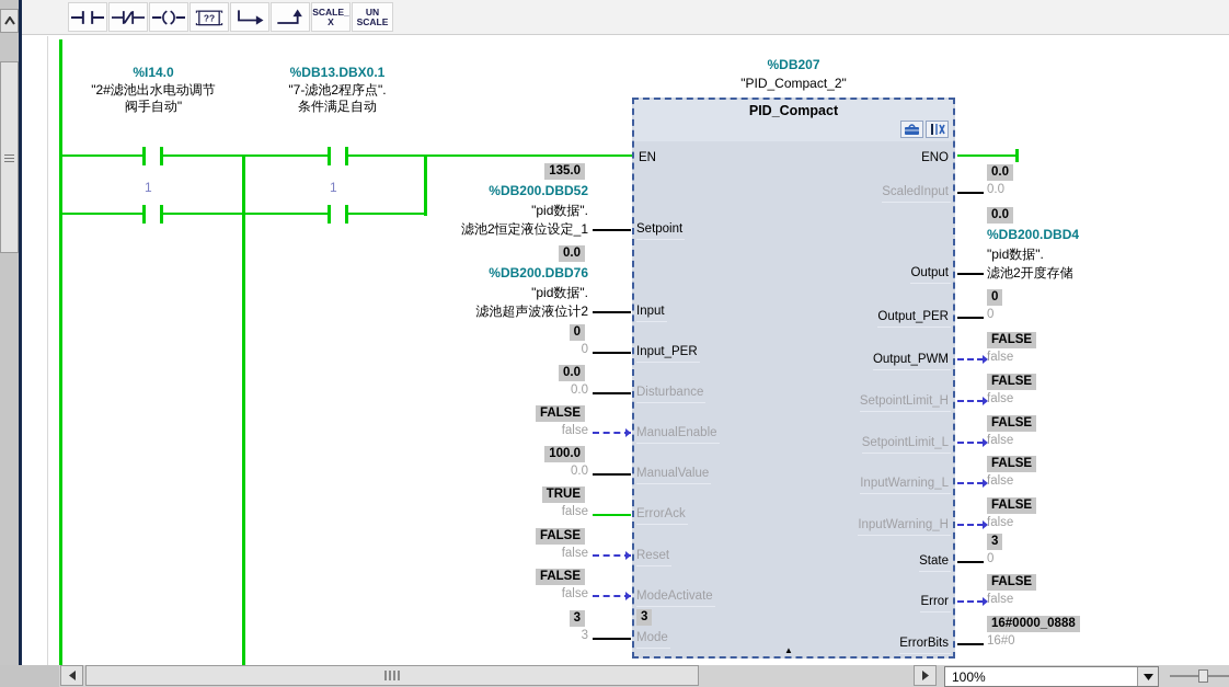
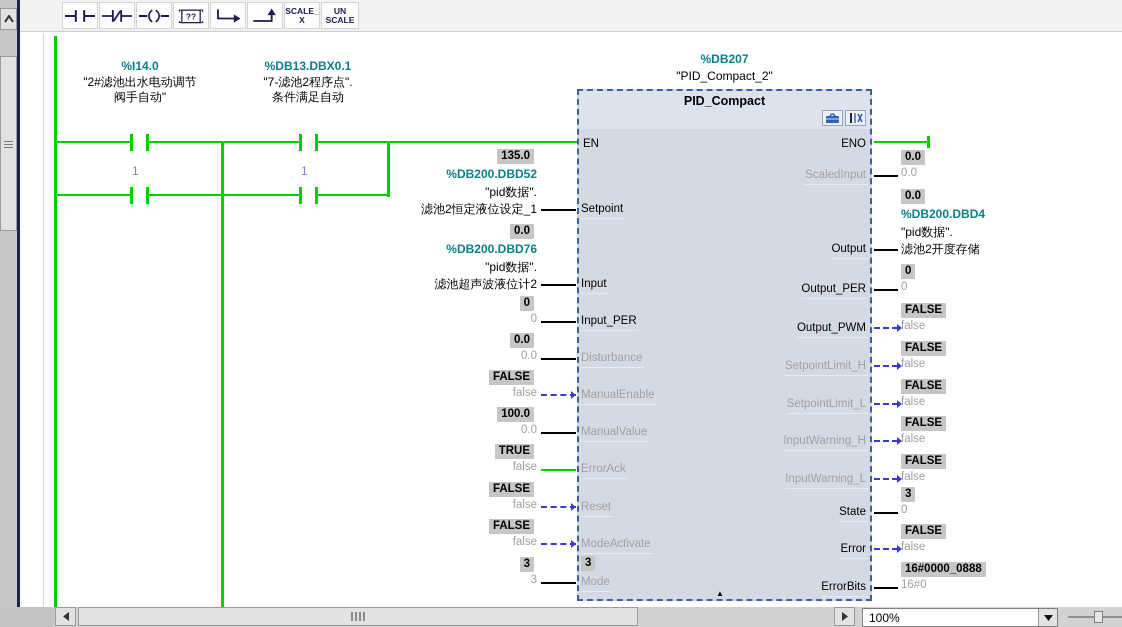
  ??
  SCALE_
  X
  UN
  SCALE
  %I14.0
  "2#滤池出水电动调节
  阀手自动"
  %DB13.DBX0.1
  "7-滤池2程序点".
  条件满足自动
  1
  1
  %DB207
  "PID_Compact_2"
  PID_Compact
  EN
  ENO
  ▲
  Setpoint
  %DB200.DBD52
  "pid数据".
  滤池2恒定液位设定_1
  135.0
  Input
  %DB200.DBD76
  "pid数据".
  滤池超声波液位计2
  0.0
  Input_PER
  0
  0
  Disturbance
  0.0
  0.0
  ManualEnable
  false
  FALSE
  ManualValue
  0.0
  100.0
  ErrorAck
  false
  TRUE
  Reset
  false
  FALSE
  ModeActivate
  false
  FALSE
  Mode
  3
  3
  3
  ScaledInput
  0.0
  0.0
  Output
  %DB200.DBD4
  "pid数据".
  滤池2开度存储
  0.0
  Output_PER
  0
  0
  Output_PWM
  false
  FALSE
  SetpointLimit_H
  false
  FALSE
  SetpointLimit_L
  false
  FALSE
- InputWarning_L
+ InputWarning_H
  false
  FALSE
- InputWarning_H
+ InputWarning_L
  false
  FALSE
  State
  0
  3
  Error
  false
  FALSE
  ErrorBits
  16#0
  16#0000_0888
  100%
